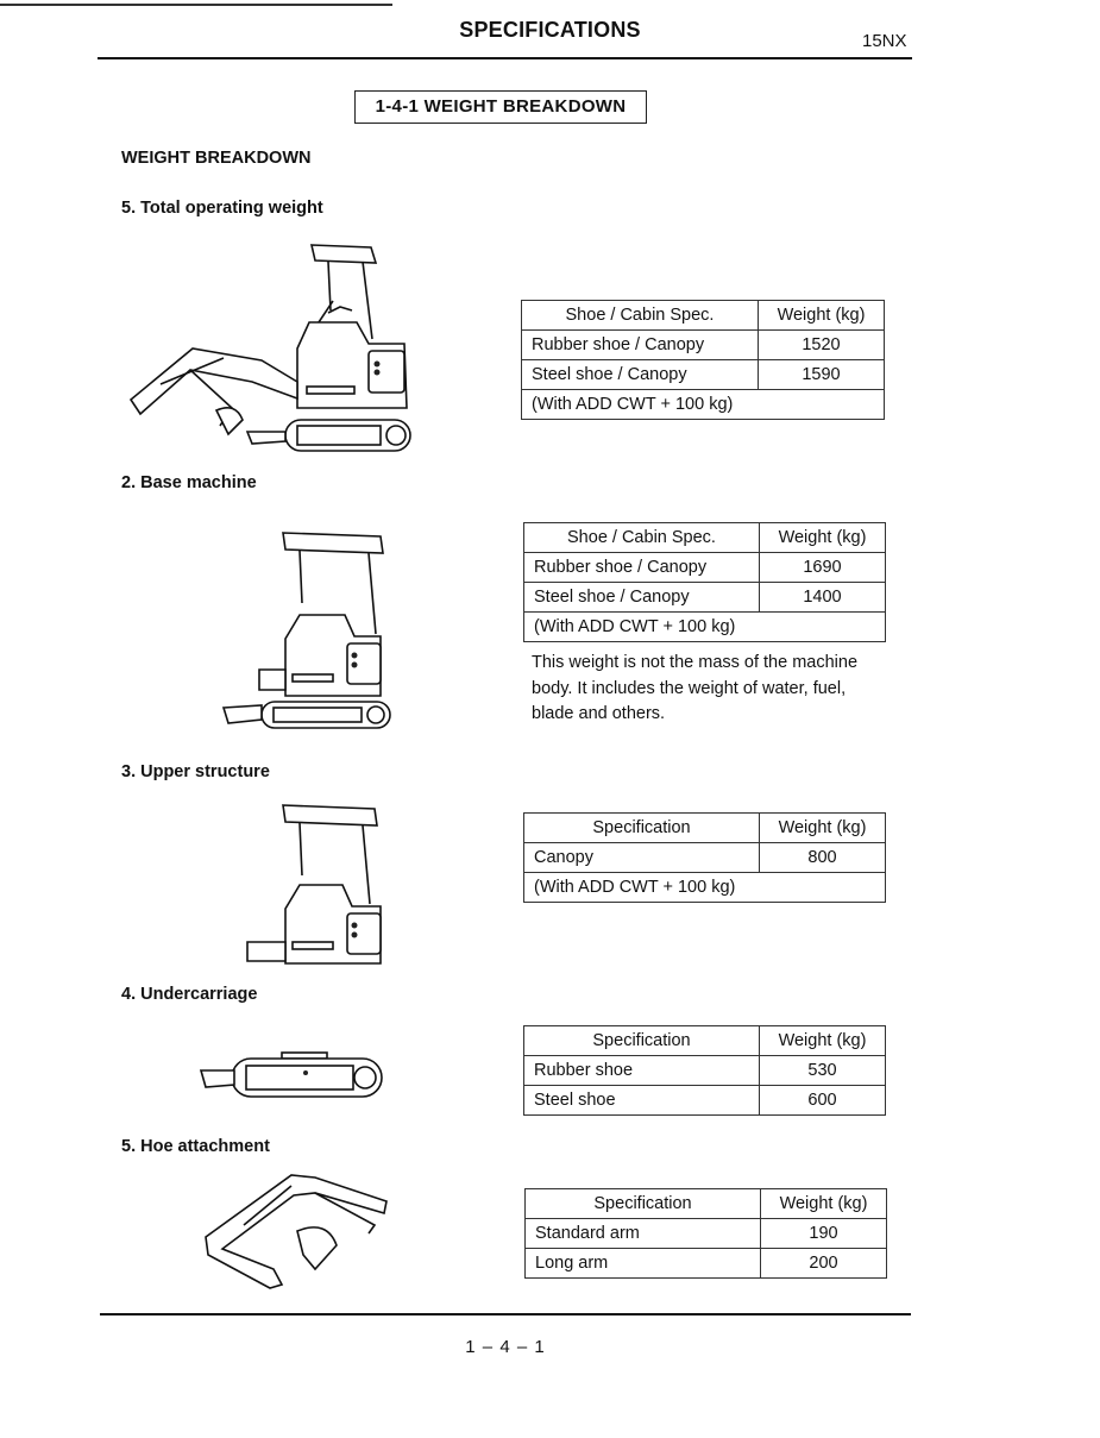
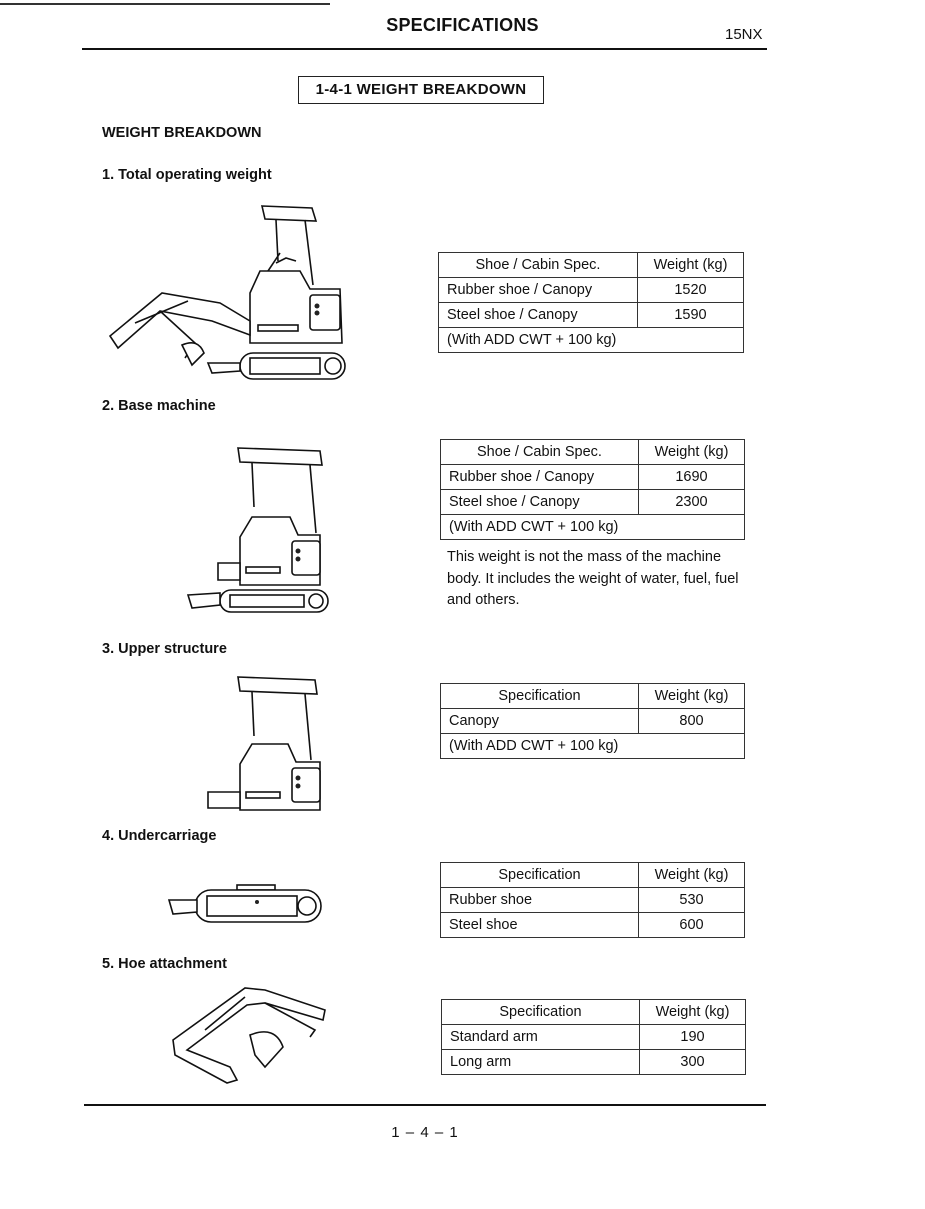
  SPECIFICATIONS
  15NX
  1-4-1 WEIGHT BREAKDOWN
  WEIGHT BREAKDOWN
- 5. Total operating weight
+ 1. Total operating weight
  Shoe / Cabin Spec.	Weight (kg)
  Rubber shoe / Canopy	1520
  Steel shoe / Canopy	1590
  (With ADD CWT + 100 kg)
  2. Base machine
  Shoe / Cabin Spec.	Weight (kg)
  Rubber shoe / Canopy	1690
- Steel shoe / Canopy	1400
+ Steel shoe / Canopy	2300
  (With ADD CWT + 100 kg)
- This weight is not the mass of the machine body. It includes the weight of water, fuel, blade and others.
+ This weight is not the mass of the machine body. It includes the weight of water, fuel, fuel and others.
  3. Upper structure
  Specification	Weight (kg)
  Canopy	800
  (With ADD CWT + 100 kg)
  4. Undercarriage
  Specification	Weight (kg)
  Rubber shoe	530
  Steel shoe	600
  5. Hoe attachment
  Specification	Weight (kg)
  Standard arm	190
- Long arm	200
+ Long arm	300
  1 – 4 – 1
